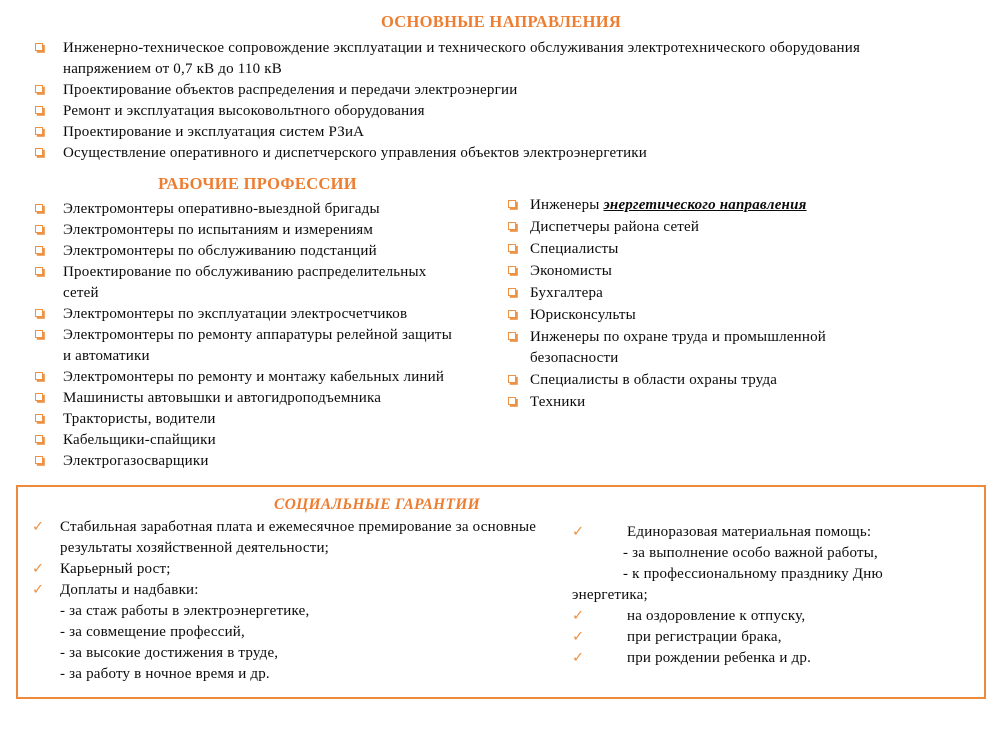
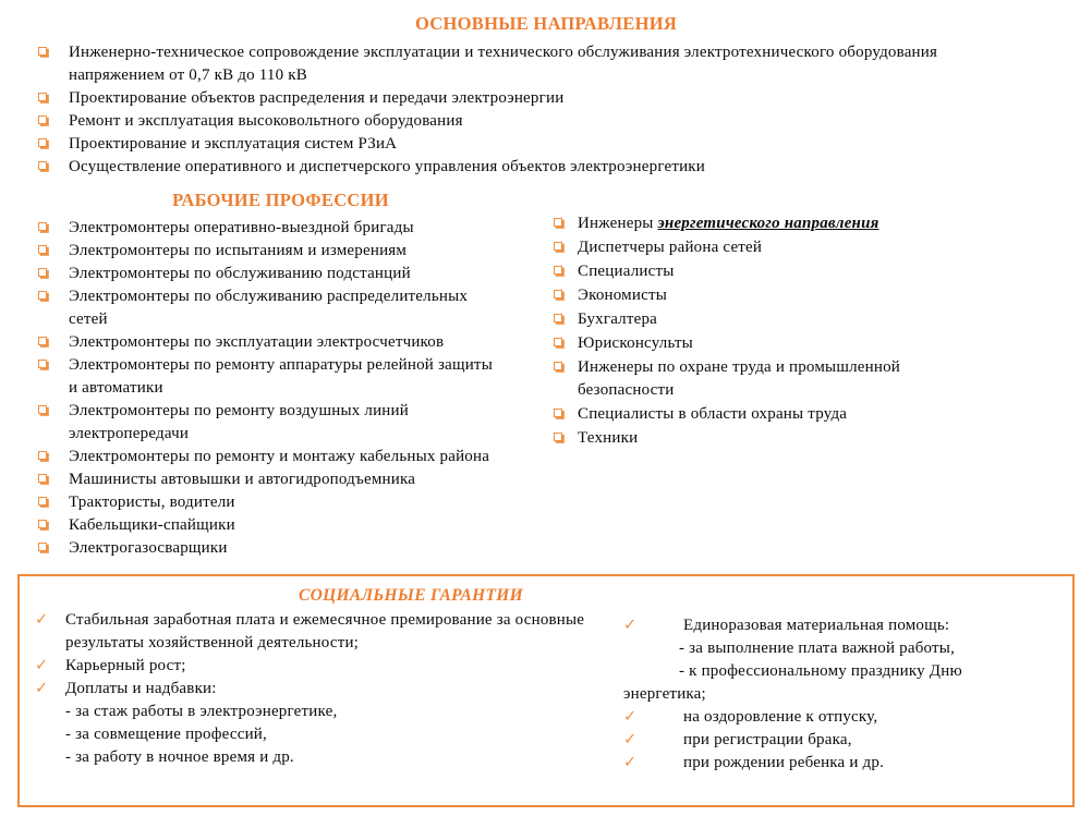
  ОСНОВНЫЕ НАПРАВЛЕНИЯ
  Инженерно-техническое сопровождение эксплуатации и технического обслуживания электротехнического оборудования напряжением от 0,7 кВ до 110 кВ
  Проектирование объектов распределения и передачи электроэнергии
  Ремонт и эксплуатация высоковольтного оборудования
  Проектирование и эксплуатация систем РЗиА
  Осуществление оперативного и диспетчерского управления объектов электроэнергетики
  РАБОЧИЕ ПРОФЕССИИ
  Электромонтеры оперативно-выездной бригады
  Электромонтеры по испытаниям и измерениям
  Электромонтеры по обслуживанию подстанций
- Проектирование по обслуживанию распределительных сетей
+ Электромонтеры по обслуживанию распределительных сетей
  Электромонтеры по эксплуатации электросчетчиков
  Электромонтеры по ремонту аппаратуры релейной защиты и автоматики
+ Электромонтеры по ремонту воздушных линий электропередачи
- Электромонтеры по ремонту и монтажу кабельных линий
+ Электромонтеры по ремонту и монтажу кабельных района
  Машинисты автовышки и автогидроподъемника
  Трактористы, водители
  Кабельщики-спайщики
  Электрогазосварщики
  Инженеры энергетического направления
  Диспетчеры района сетей
  Специалисты
  Экономисты
  Бухгалтера
  Юрисконсульты
  Инженеры по охране труда и промышленной безопасности
  Специалисты в области охраны труда
  Техники
  СОЦИАЛЬНЫЕ ГАРАНТИИ
  ✓
  Стабильная заработная плата и ежемесячное премирование за основные результаты хозяйственной деятельности;
  ✓
  Карьерный рост;
  ✓
  Доплаты и надбавки:
  - за стаж работы в электроэнергетике,
  - за совмещение профессий,
- - за высокие достижения в труде,
  - за работу в ночное время и др.
  ✓
  Единоразовая материальная помощь:
- - за выполнение особо важной работы,
+ - за выполнение плата важной работы,
  - к профессиональному празднику Дню
  энергетика;
  ✓
  на оздоровление к отпуску,
  ✓
  при регистрации брака,
  ✓
  при рождении ребенка и др.
